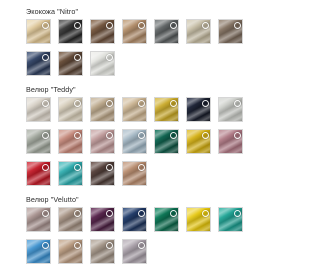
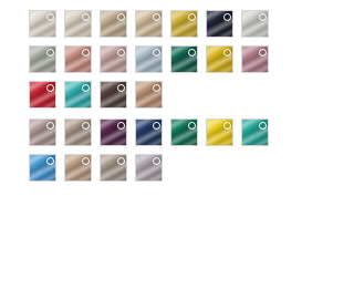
- Экокожа "Nitro"
- Велюр "Teddy"
- Велюр "Velutto"
